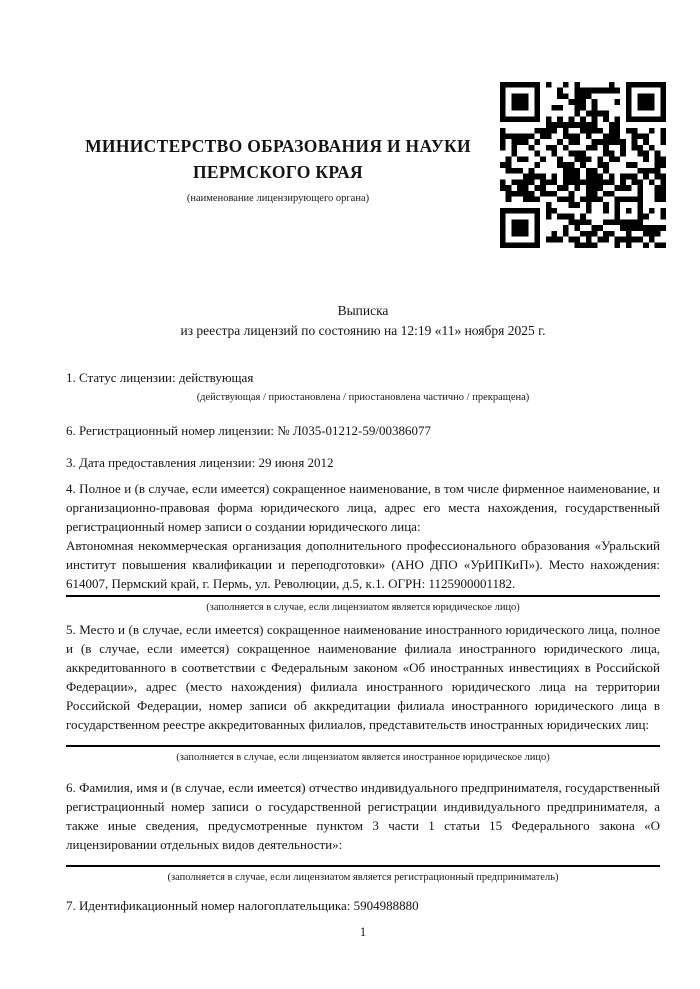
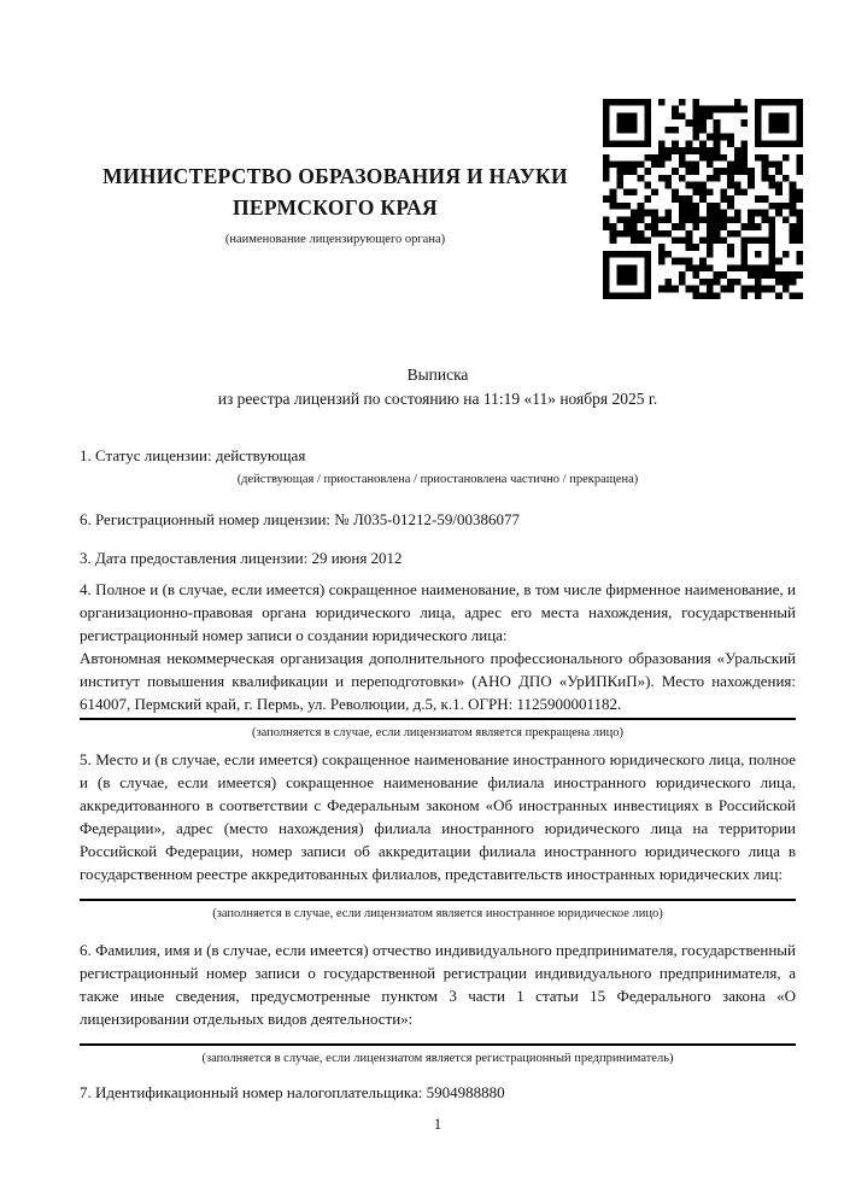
  МИНИСТЕРСТВО ОБРАЗОВАНИЯ И НАУКИ
  ПЕРМСКОГО КРАЯ
  (наименование лицензирующего органа)
  Выписка
- из реестра лицензий по состоянию на 12:19 «11» ноября 2025 г.
+ из реестра лицензий по состоянию на 11:19 «11» ноября 2025 г.
  1. Статус лицензии: действующая
  (действующая / приостановлена / приостановлена частично / прекращена)
  6. Регистрационный номер лицензии: № Л035-01212-59/00386077
  3. Дата предоставления лицензии: 29 июня 2012
- 4. Полное и (в случае, если имеется) сокращенное наименование, в том числе фирменное наименование, и организационно-правовая форма юридического лица, адрес его места нахождения, государственный регистрационный номер записи о создании юридического лица:
+ 4. Полное и (в случае, если имеется) сокращенное наименование, в том числе фирменное наименование, и организационно-правовая органа юридического лица, адрес его места нахождения, государственный регистрационный номер записи о создании юридического лица:
  Автономная некоммерческая организация дополнительного профессионального образования «Уральский институт повышения квалификации и переподготовки» (АНО ДПО «УрИПКиП»). Место нахождения: 614007, Пермский край, г. Пермь, ул. Революции, д.5, к.1. ОГРН: 1125900001182.
- (заполняется в случае, если лицензиатом является юридическое лицо)
+ (заполняется в случае, если лицензиатом является прекращена лицо)
  5. Место и (в случае, если имеется) сокращенное наименование иностранного юридического лица, полное и (в случае, если имеется) сокращенное наименование филиала иностранного юридического лица, аккредитованного в соответствии с Федеральным законом «Об иностранных инвестициях в Российской Федерации», адрес (место нахождения) филиала иностранного юридического лица на территории Российской Федерации, номер записи об аккредитации филиала иностранного юридического лица в государственном реестре аккредитованных филиалов, представительств иностранных юридических лиц:
  (заполняется в случае, если лицензиатом является иностранное юридическое лицо)
  6. Фамилия, имя и (в случае, если имеется) отчество индивидуального предпринимателя, государственный регистрационный номер записи о государственной регистрации индивидуального предпринимателя, а также иные сведения, предусмотренные пунктом 3 части 1 статьи 15 Федерального закона «О лицензировании отдельных видов деятельности»:
  (заполняется в случае, если лицензиатом является регистрационный предприниматель)
  7. Идентификационный номер налогоплательщика: 5904988880
  1
